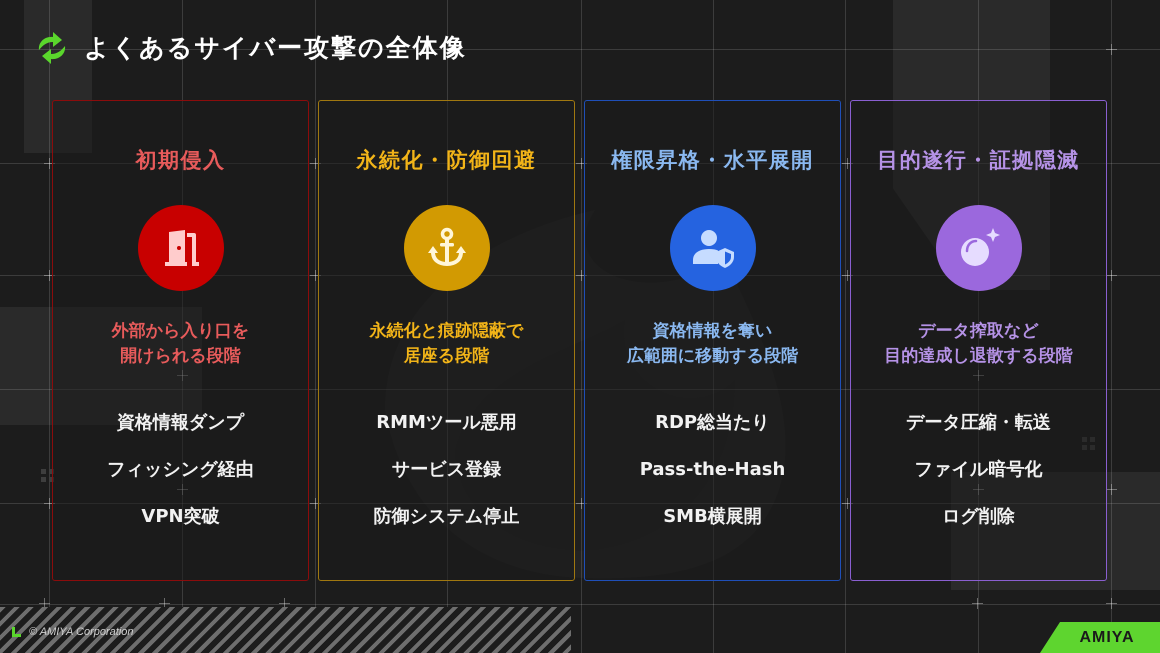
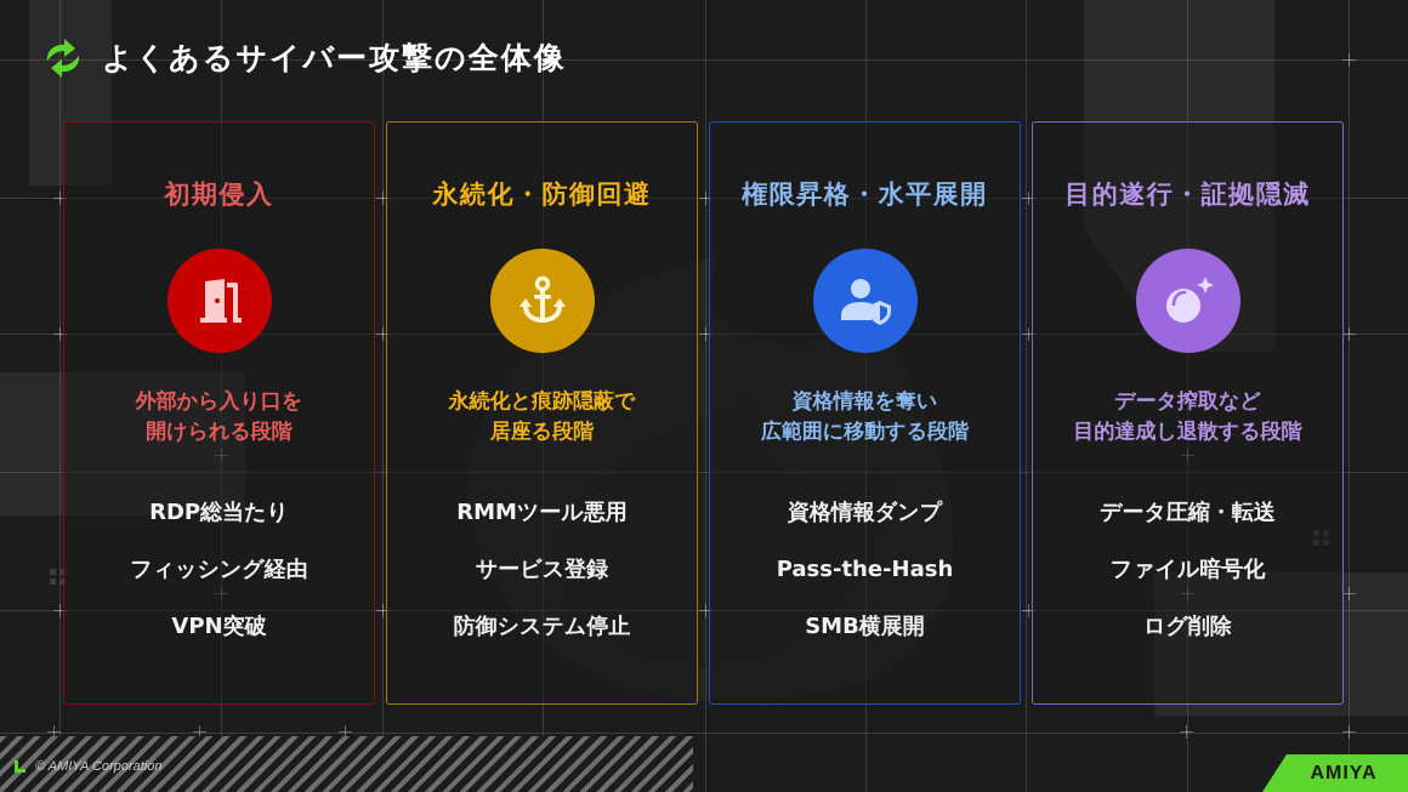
  よくあるサイバー攻撃の全体像
  初期侵入
  外部から入り口を
  開けられる段階
- 資格情報ダンプ
+ RDP総当たり
  フィッシング経由
  VPN突破
  永続化・防御回避
  永続化と痕跡隠蔽で
  居座る段階
  RMMツール悪用
  サービス登録
  防御システム停止
  権限昇格・水平展開
  資格情報を奪い
  広範囲に移動する段階
- RDP総当たり
+ 資格情報ダンプ
  Pass-the-Hash
  SMB横展開
  目的遂行・証拠隠滅
  データ搾取など
  目的達成し退散する段階
  データ圧縮・転送
  ファイル暗号化
  ログ削除
  © AMIYA Corporation
  AMIYA
